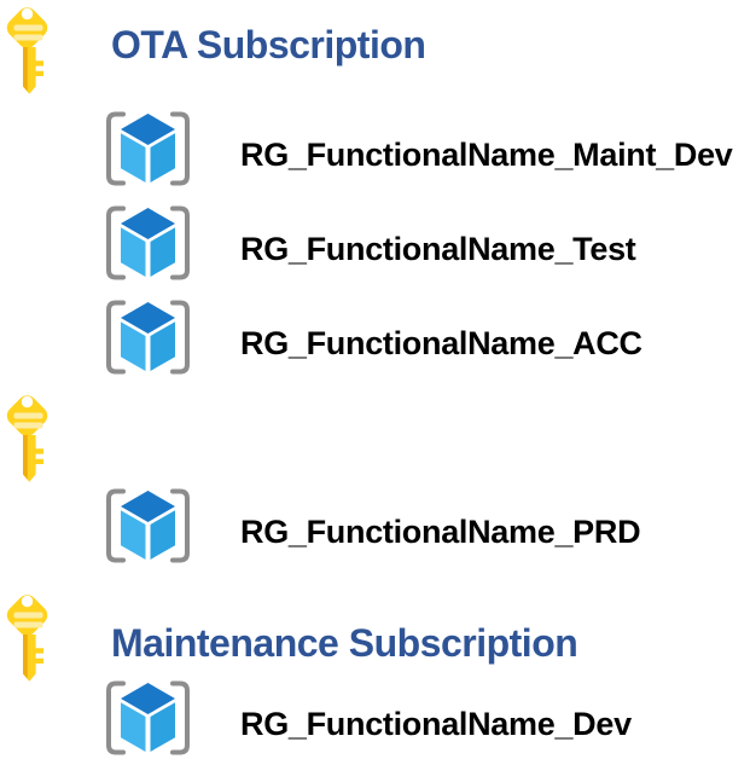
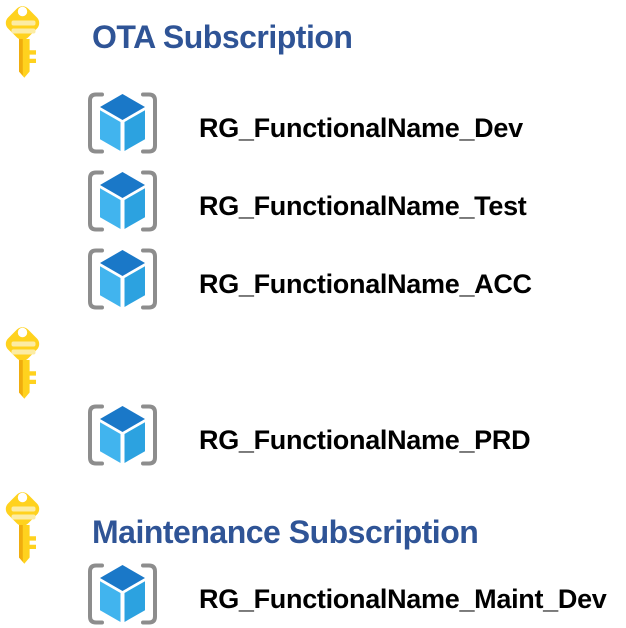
  OTA Subscription
- RG_FunctionalName_Maint_Dev
+ RG_FunctionalName_Dev
  RG_FunctionalName_Test
  RG_FunctionalName_ACC
  RG_FunctionalName_PRD
  Maintenance Subscription
- RG_FunctionalName_Dev
+ RG_FunctionalName_Maint_Dev
